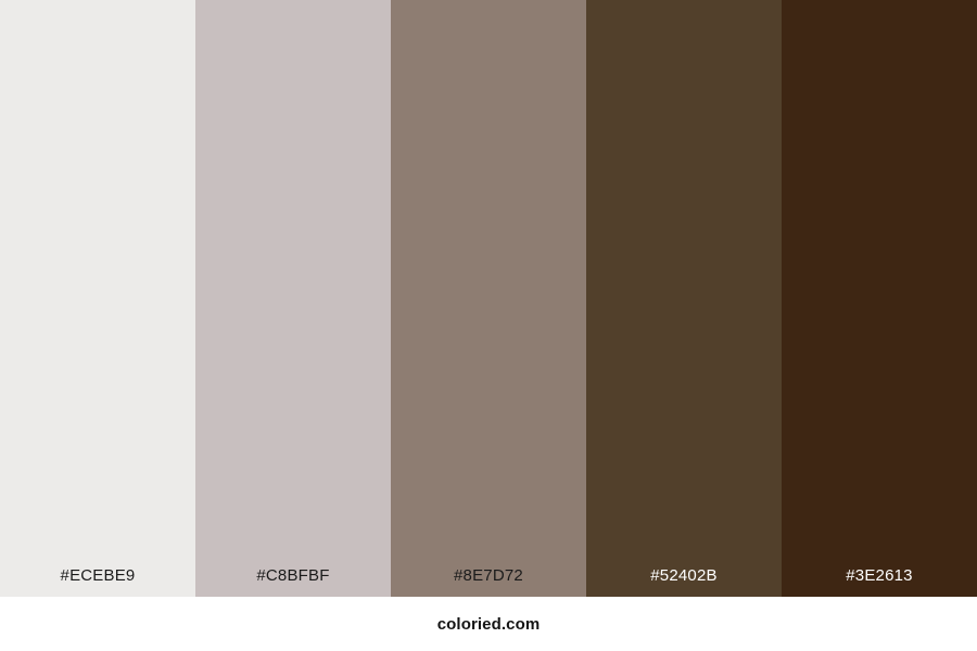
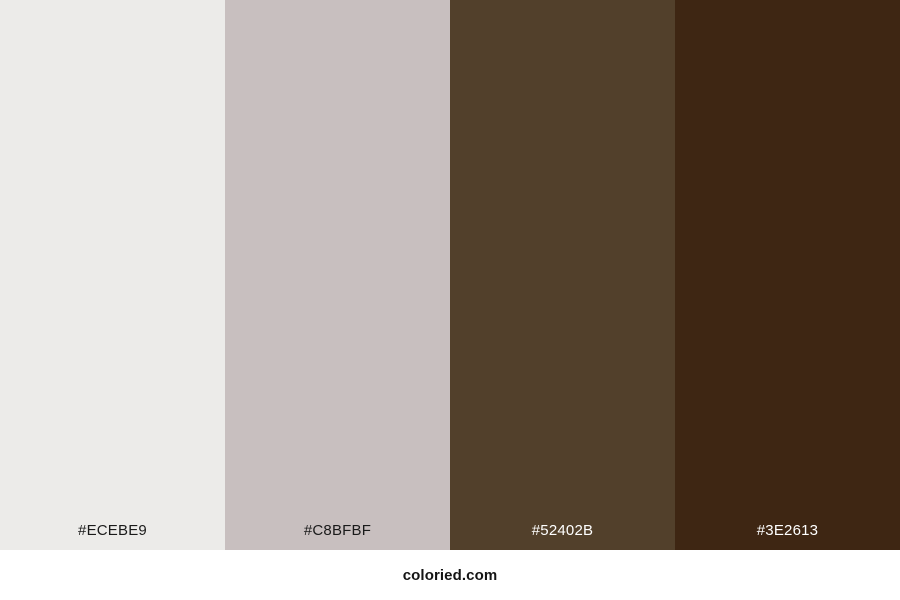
  #ECEBE9
  #C8BFBF
- #8E7D72
  #52402B
  #3E2613
  coloried.com
